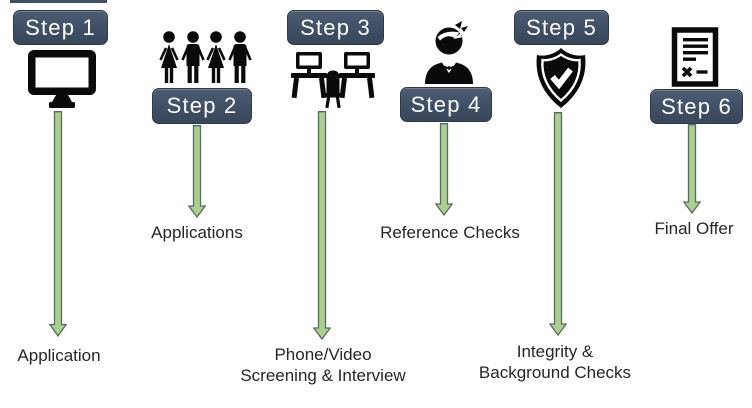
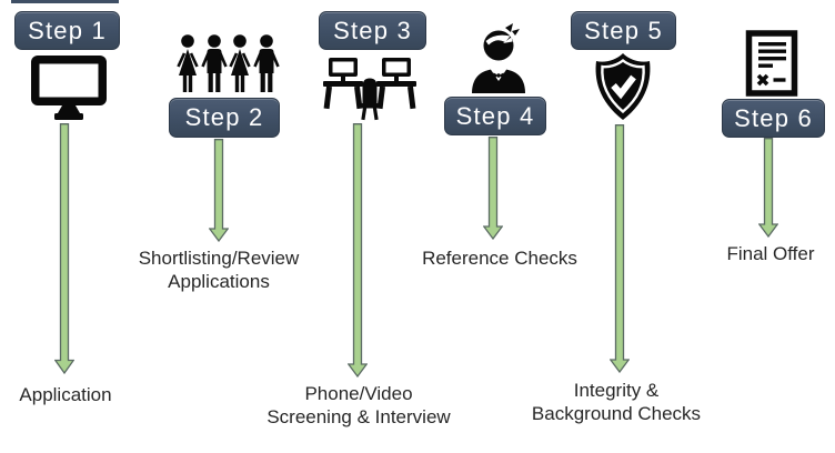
  Step 1
  Application
  Step 2
+ Shortlisting/Review
  Applications
  Step 3
  Phone/Video
  Screening & Interview
  Step 4
  Reference Checks
  Step 5
  Integrity &
  Background Checks
  Step 6
  Final Offer
